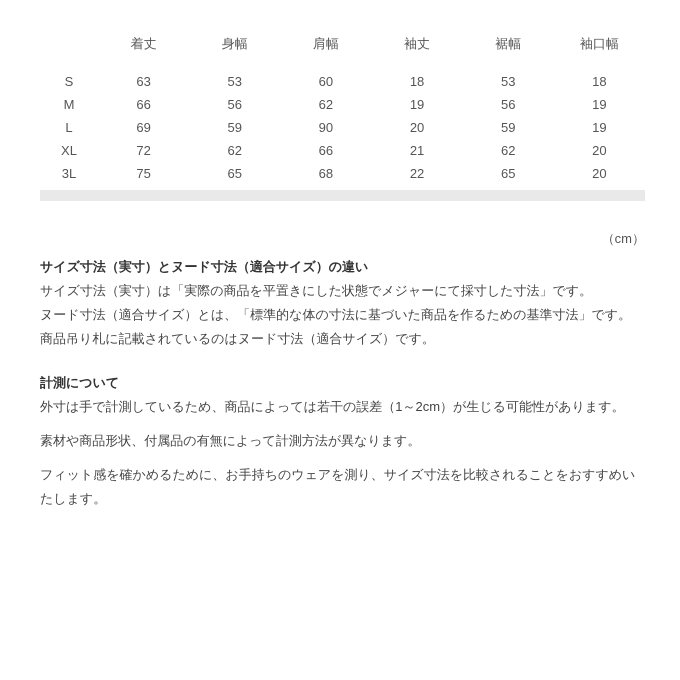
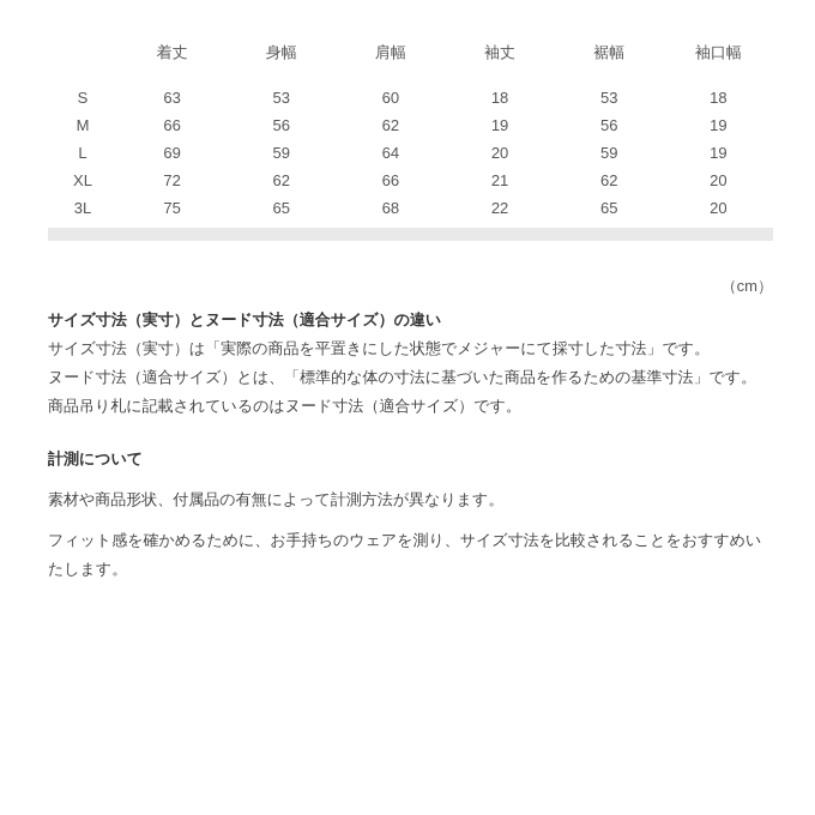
  	着丈	身幅	肩幅	袖丈	裾幅	袖口幅
  S	63	53	60	18	53	18
  M	66	56	62	19	56	19
- L	69	59	90	20	59	19
+ L	69	59	64	20	59	19
  XL	72	62	66	21	62	20
  3L	75	65	68	22	65	20
  （cm）
  サイズ寸法（実寸）とヌード寸法（適合サイズ）の違い
  サイズ寸法（実寸）は「実際の商品を平置きにした状態でメジャーにて採寸した寸法」です。
  ヌード寸法（適合サイズ）とは、「標準的な体の寸法に基づいた商品を作るための基準寸法」です。
  商品吊り札に記載されているのはヌード寸法（適合サイズ）です。
  計測について
- 外寸は手で計測しているため、商品によっては若干の誤差（1～2cm）が生じる可能性があります。
  素材や商品形状、付属品の有無によって計測方法が異なります。
  フィット感を確かめるために、お手持ちのウェアを測り、サイズ寸法を比較されることをおすすめいたします。
